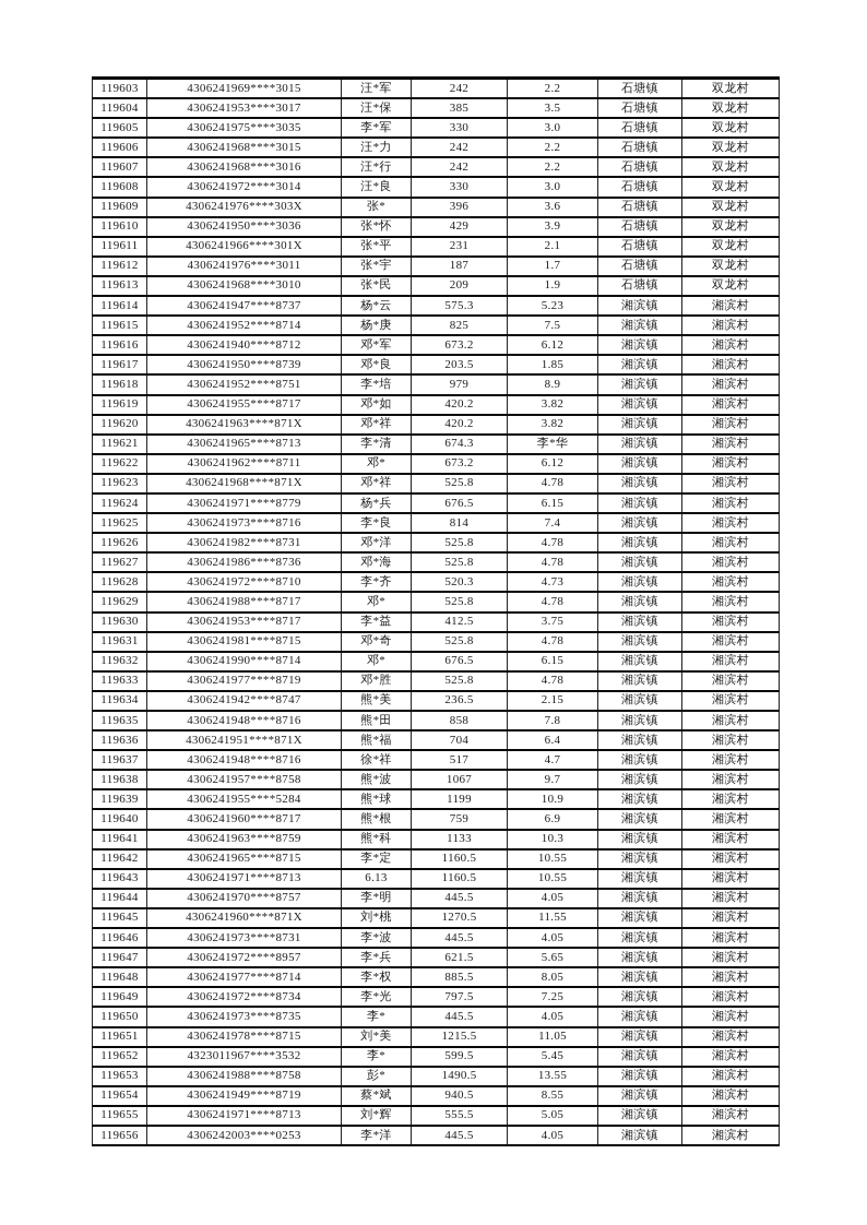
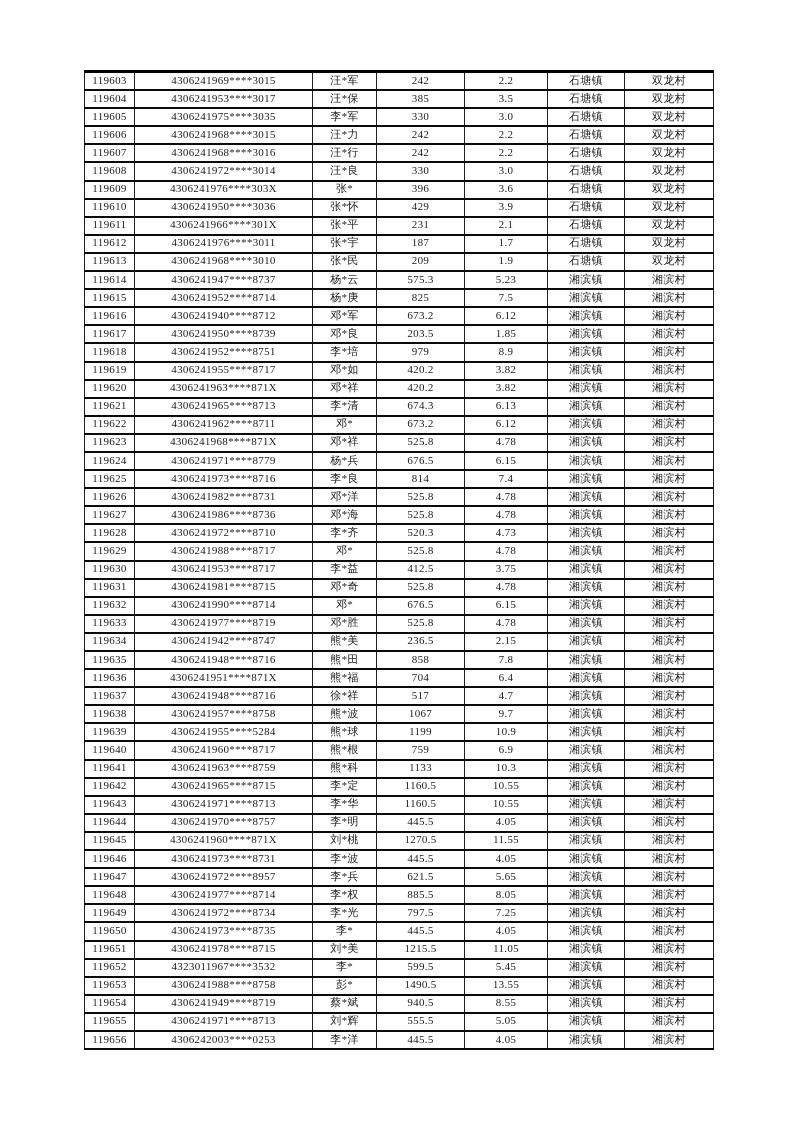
  119603	4306241969****3015	汪*军	242	2.2	石塘镇	双龙村
  119604	4306241953****3017	汪*保	385	3.5	石塘镇	双龙村
  119605	4306241975****3035	李*军	330	3.0	石塘镇	双龙村
  119606	4306241968****3015	汪*力	242	2.2	石塘镇	双龙村
  119607	4306241968****3016	汪*行	242	2.2	石塘镇	双龙村
  119608	4306241972****3014	汪*良	330	3.0	石塘镇	双龙村
  119609	4306241976****303X	张*	396	3.6	石塘镇	双龙村
  119610	4306241950****3036	张*怀	429	3.9	石塘镇	双龙村
  119611	4306241966****301X	张*平	231	2.1	石塘镇	双龙村
  119612	4306241976****3011	张*宇	187	1.7	石塘镇	双龙村
  119613	4306241968****3010	张*民	209	1.9	石塘镇	双龙村
  119614	4306241947****8737	杨*云	575.3	5.23	湘滨镇	湘滨村
  119615	4306241952****8714	杨*庚	825	7.5	湘滨镇	湘滨村
  119616	4306241940****8712	邓*军	673.2	6.12	湘滨镇	湘滨村
  119617	4306241950****8739	邓*良	203.5	1.85	湘滨镇	湘滨村
  119618	4306241952****8751	李*培	979	8.9	湘滨镇	湘滨村
  119619	4306241955****8717	邓*如	420.2	3.82	湘滨镇	湘滨村
  119620	4306241963****871X	邓*祥	420.2	3.82	湘滨镇	湘滨村
- 119621	4306241965****8713	李*清	674.3	李*华	湘滨镇	湘滨村
+ 119621	4306241965****8713	李*清	674.3	6.13	湘滨镇	湘滨村
  119622	4306241962****8711	邓*	673.2	6.12	湘滨镇	湘滨村
  119623	4306241968****871X	邓*祥	525.8	4.78	湘滨镇	湘滨村
  119624	4306241971****8779	杨*兵	676.5	6.15	湘滨镇	湘滨村
  119625	4306241973****8716	李*良	814	7.4	湘滨镇	湘滨村
  119626	4306241982****8731	邓*洋	525.8	4.78	湘滨镇	湘滨村
  119627	4306241986****8736	邓*海	525.8	4.78	湘滨镇	湘滨村
  119628	4306241972****8710	李*齐	520.3	4.73	湘滨镇	湘滨村
  119629	4306241988****8717	邓*	525.8	4.78	湘滨镇	湘滨村
  119630	4306241953****8717	李*益	412.5	3.75	湘滨镇	湘滨村
  119631	4306241981****8715	邓*奇	525.8	4.78	湘滨镇	湘滨村
  119632	4306241990****8714	邓*	676.5	6.15	湘滨镇	湘滨村
  119633	4306241977****8719	邓*胜	525.8	4.78	湘滨镇	湘滨村
  119634	4306241942****8747	熊*美	236.5	2.15	湘滨镇	湘滨村
  119635	4306241948****8716	熊*田	858	7.8	湘滨镇	湘滨村
  119636	4306241951****871X	熊*福	704	6.4	湘滨镇	湘滨村
  119637	4306241948****8716	徐*祥	517	4.7	湘滨镇	湘滨村
  119638	4306241957****8758	熊*波	1067	9.7	湘滨镇	湘滨村
  119639	4306241955****5284	熊*球	1199	10.9	湘滨镇	湘滨村
  119640	4306241960****8717	熊*根	759	6.9	湘滨镇	湘滨村
  119641	4306241963****8759	熊*科	1133	10.3	湘滨镇	湘滨村
  119642	4306241965****8715	李*定	1160.5	10.55	湘滨镇	湘滨村
- 119643	4306241971****8713	6.13	1160.5	10.55	湘滨镇	湘滨村
+ 119643	4306241971****8713	李*华	1160.5	10.55	湘滨镇	湘滨村
  119644	4306241970****8757	李*明	445.5	4.05	湘滨镇	湘滨村
  119645	4306241960****871X	刘*桃	1270.5	11.55	湘滨镇	湘滨村
  119646	4306241973****8731	李*波	445.5	4.05	湘滨镇	湘滨村
  119647	4306241972****8957	李*兵	621.5	5.65	湘滨镇	湘滨村
  119648	4306241977****8714	李*权	885.5	8.05	湘滨镇	湘滨村
  119649	4306241972****8734	李*光	797.5	7.25	湘滨镇	湘滨村
  119650	4306241973****8735	李*	445.5	4.05	湘滨镇	湘滨村
  119651	4306241978****8715	刘*美	1215.5	11.05	湘滨镇	湘滨村
  119652	4323011967****3532	李*	599.5	5.45	湘滨镇	湘滨村
  119653	4306241988****8758	彭*	1490.5	13.55	湘滨镇	湘滨村
  119654	4306241949****8719	蔡*斌	940.5	8.55	湘滨镇	湘滨村
  119655	4306241971****8713	刘*辉	555.5	5.05	湘滨镇	湘滨村
  119656	4306242003****0253	李*洋	445.5	4.05	湘滨镇	湘滨村
